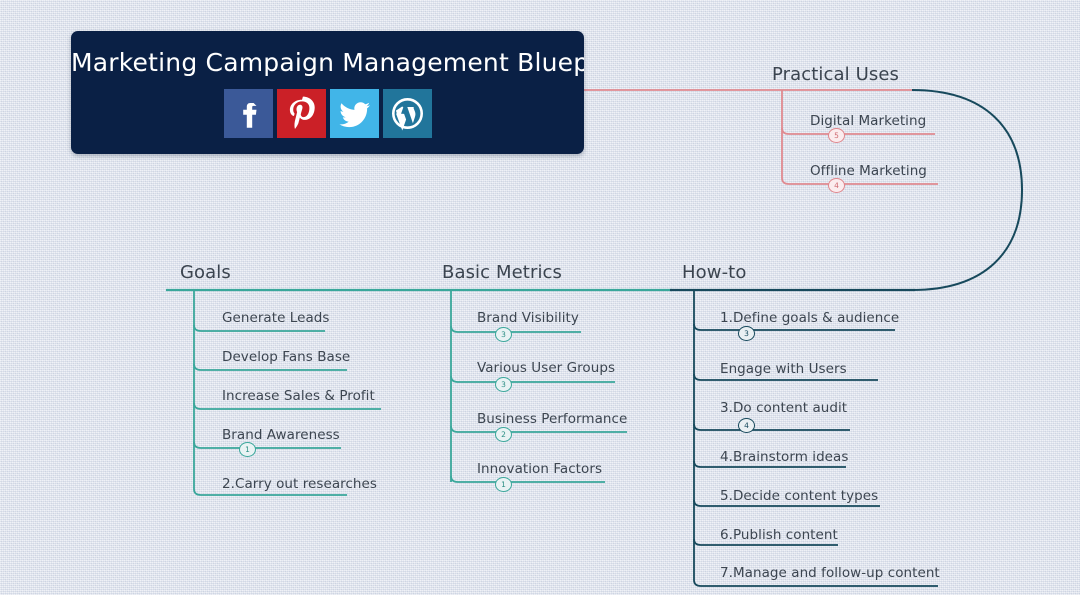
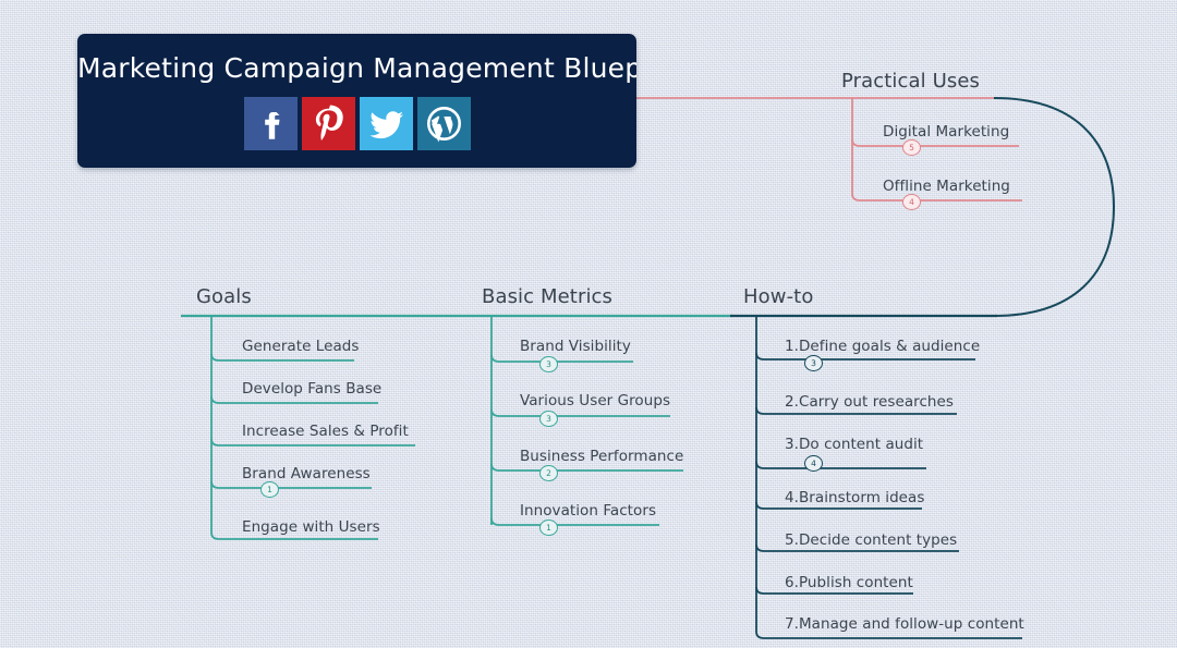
  Marketing Campaign Management Bluep
  Practical Uses
  Goals
  Basic Metrics
  How-to
  Digital Marketing
  5
  Offline Marketing
  4
  Generate Leads
  Develop Fans Base
  Increase Sales & Profit
  Brand Awareness
  1
- 2.Carry out researches
+ Engage with Users
  Brand Visibility
  3
  Various User Groups
  3
  Business Performance
  2
  Innovation Factors
  1
  1.Define goals & audience
  3
- Engage with Users
+ 2.Carry out researches
  3.Do content audit
  4
  4.Brainstorm ideas
  5.Decide content types
  6.Publish content
  7.Manage and follow-up content
